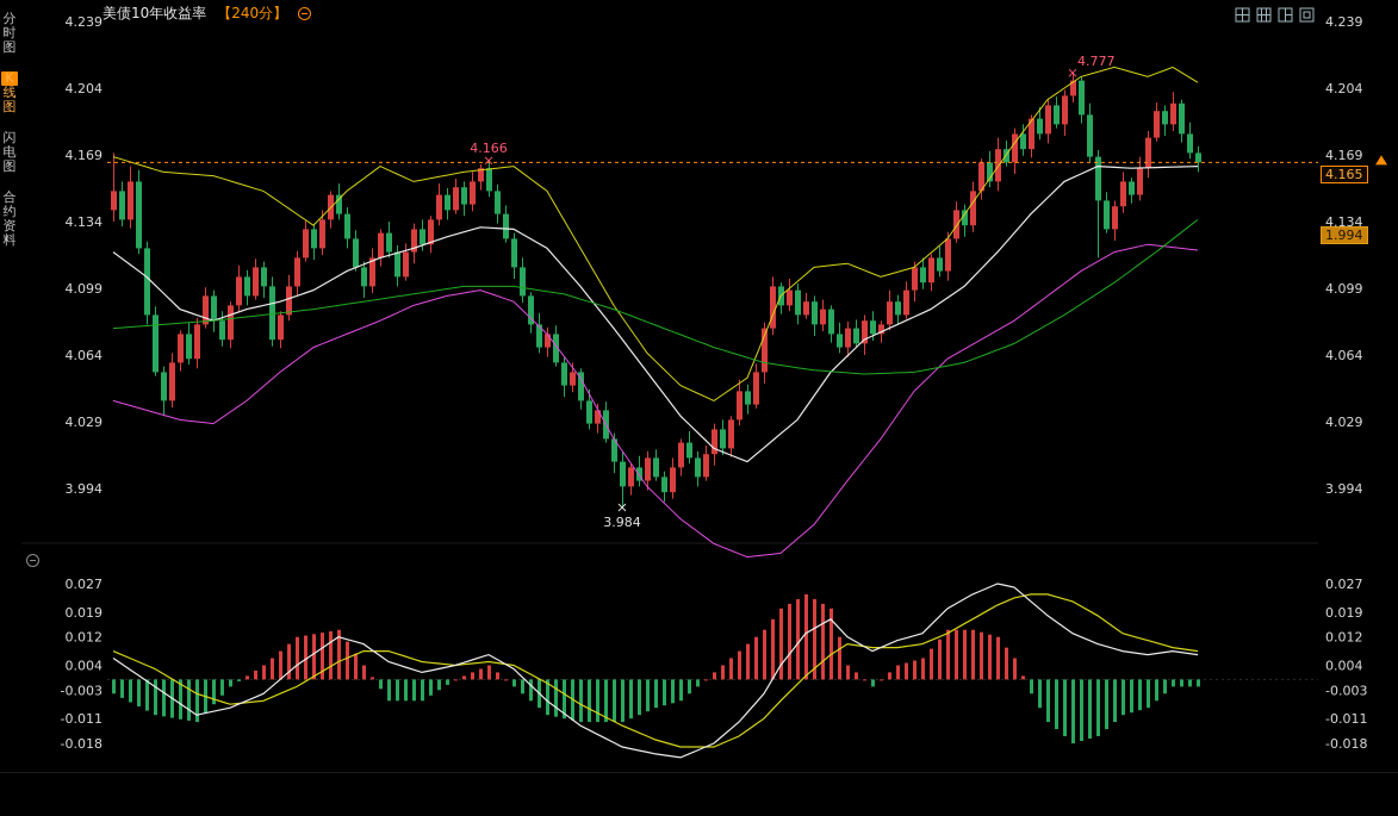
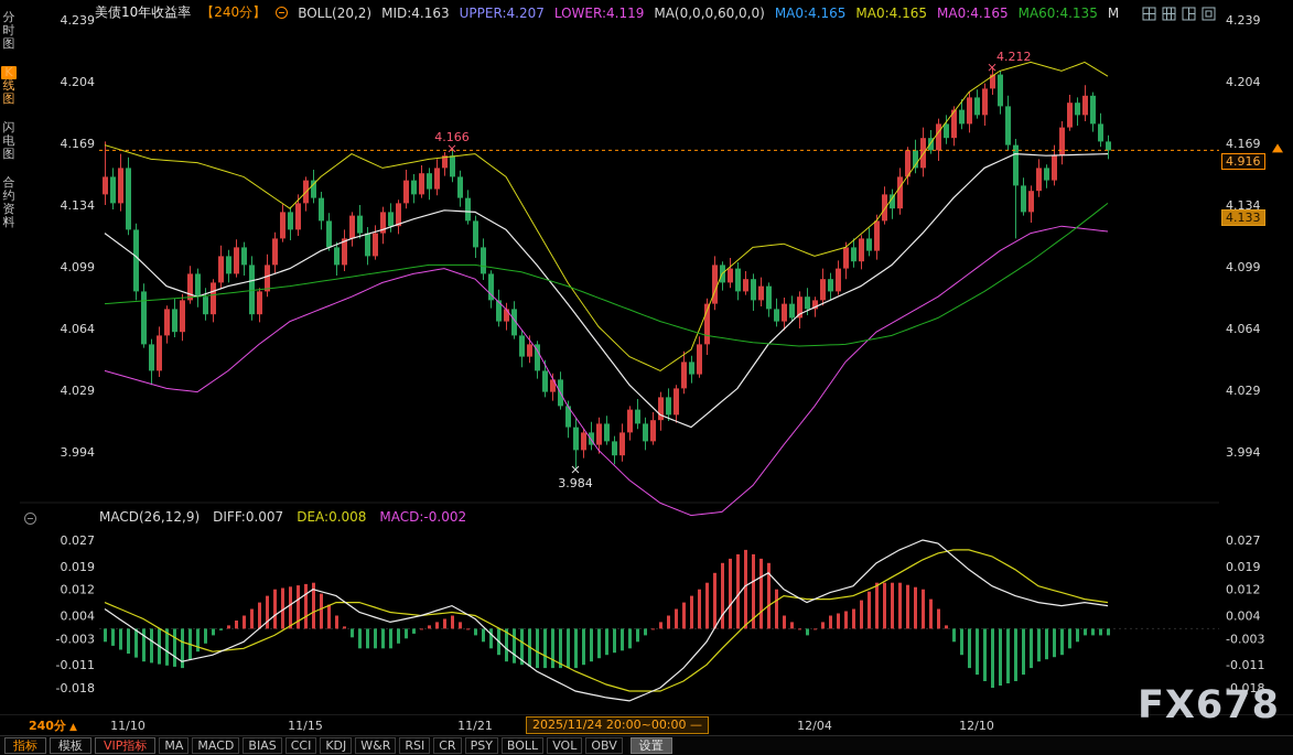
  4.166
- 4.777
+ 4.212
  3.984
  4.239
  4.239
  4.204
  4.204
  4.169
  4.169
  4.134
  4.134
  4.099
  4.099
  4.064
  4.064
  4.029
  4.029
  3.994
  3.994
  0.027
  0.027
  0.019
  0.019
  0.012
  0.012
  0.004
  0.004
  -0.003
  -0.003
  -0.011
  -0.011
  -0.018
  -0.018
  分
  时
  图
  K
  线
  图
  闪
  电
  图
  合
  约
  资
  料
  美债10年收益率
  【240分】
+ BOLL(20,2) MID:4.163 UPPER:4.207 LOWER:4.119 MA(0,0,0,60,0,0) MA0:4.165 MA0:4.165 MA0:4.165 MA60:4.135 M
+ MACD(26,12,9)
+ DIFF:0.007
+ DEA:0.008
+ MACD:-0.002
- 4.165
+ 4.916
- 1.994
+ 4.133
+ 240分 ▲
+ 11/10
+ 11/15
+ 11/21
+ 12/04
+ 12/10
+ 2025/11/24 20:00~00:00 —
+ FX678
+ 指标
+ 模板
+ VIP指标
+ MA
+ MACD
+ BIAS
+ CCI
+ KDJ
+ W&R
+ RSI
+ CR
+ PSY
+ BOLL
+ VOL
+ OBV
+ 设置
